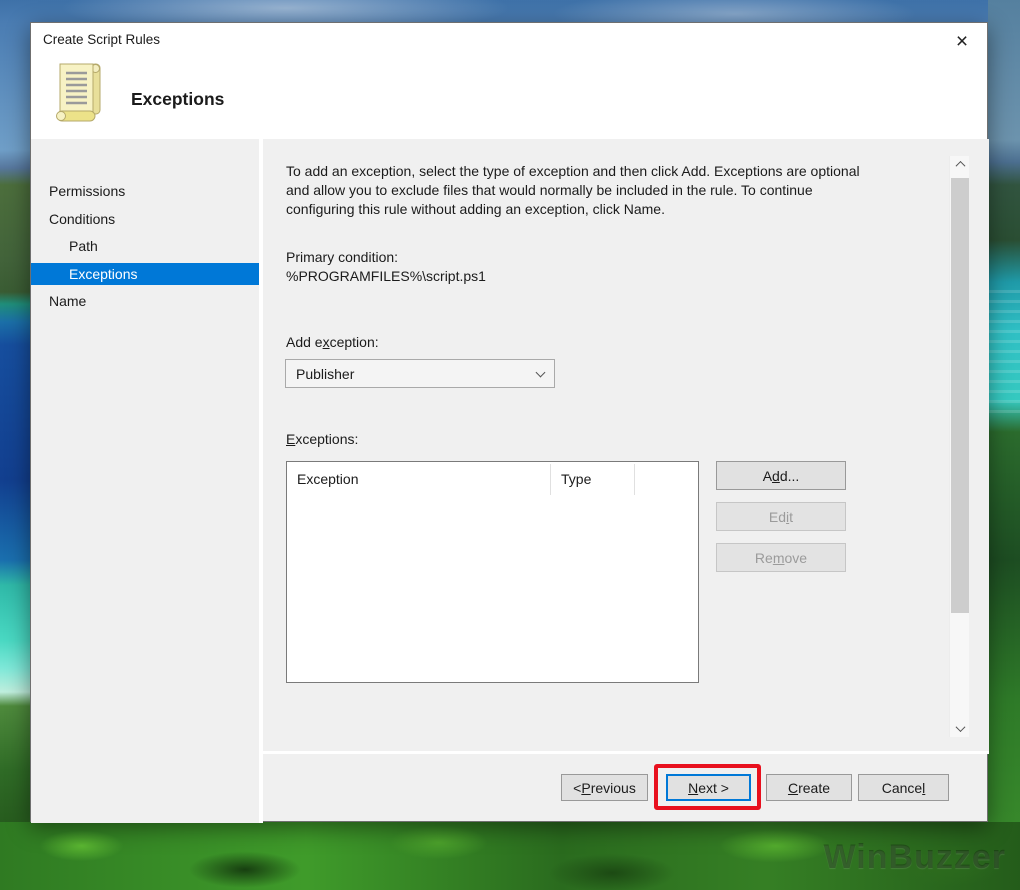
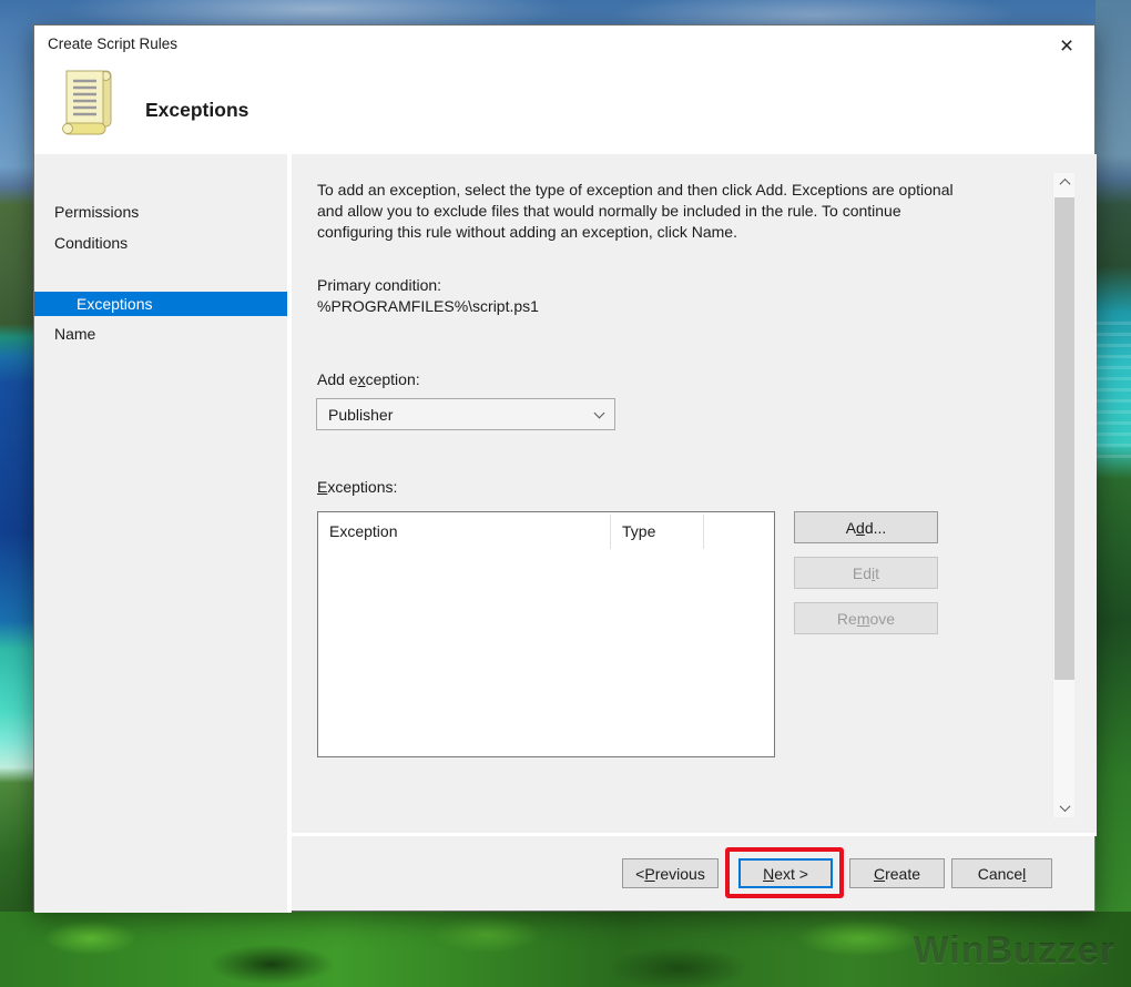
  WinBuzzer
  Create Script Rules
  ×
  Exceptions
  Permissions
  Conditions
- Path
  Exceptions
  Name
  To add an exception, select the type of exception and then click Add. Exceptions are optional and allow you to exclude files that would normally be included in the rule. To continue configuring this rule without adding an exception, click Name.
  Primary condition:
  %PROGRAMFILES%\script.ps1
  Add exception:
  Publisher
  Exceptions:
  Exception
  Type
  A
  d
  d...
  Ed
  i
  t
  Re
  m
  ove
  <
  P
  revious
  N
  ext >
  C
  reate
  Cance
  l
